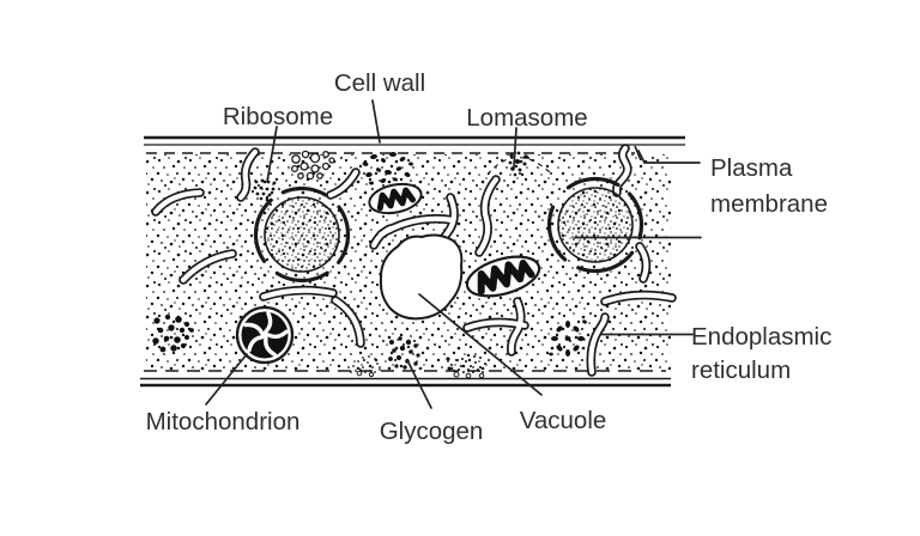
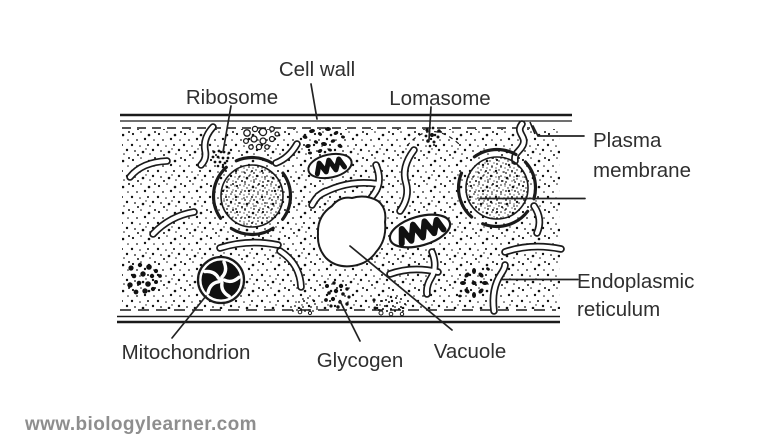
  Cell wall
  Ribosome
  Lomasome
  Plasma
  membrane
  Endoplasmic
  reticulum
  Mitochondrion
  Glycogen
  Vacuole
+ www.biologylearner.com
